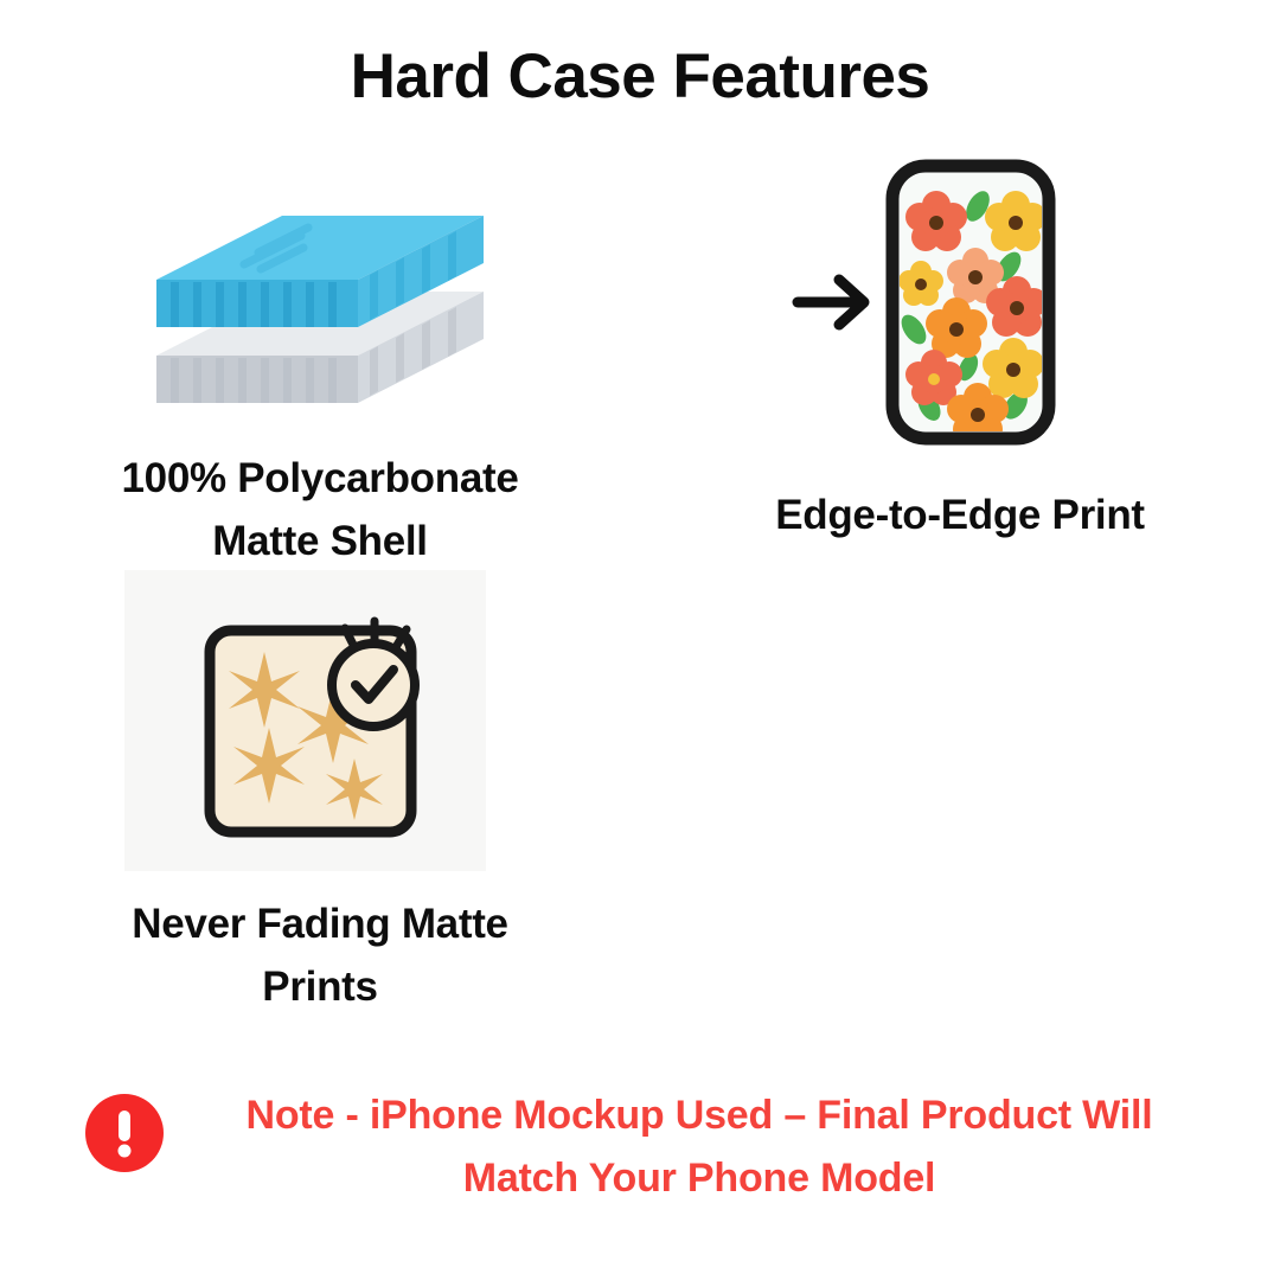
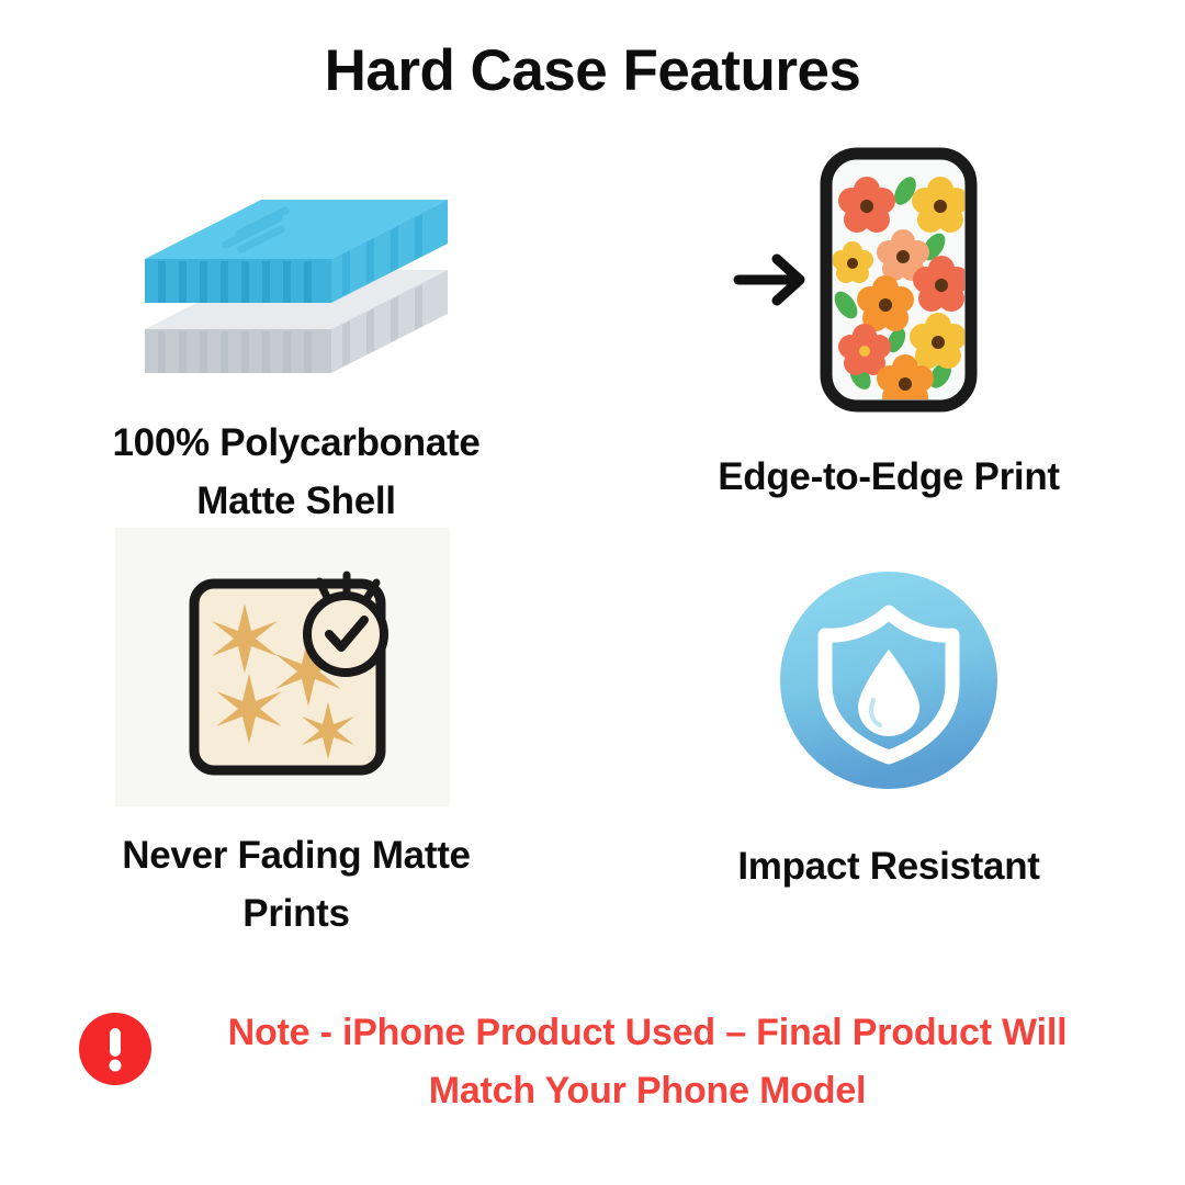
  Hard Case Features
  100% Polycarbonate
  Matte Shell
  Edge-to-Edge Print
  Never Fading Matte
  Prints
+ Impact Resistant
- Note - iPhone Mockup Used – Final Product Will
+ Note - iPhone Product Used – Final Product Will
  Match Your Phone Model
